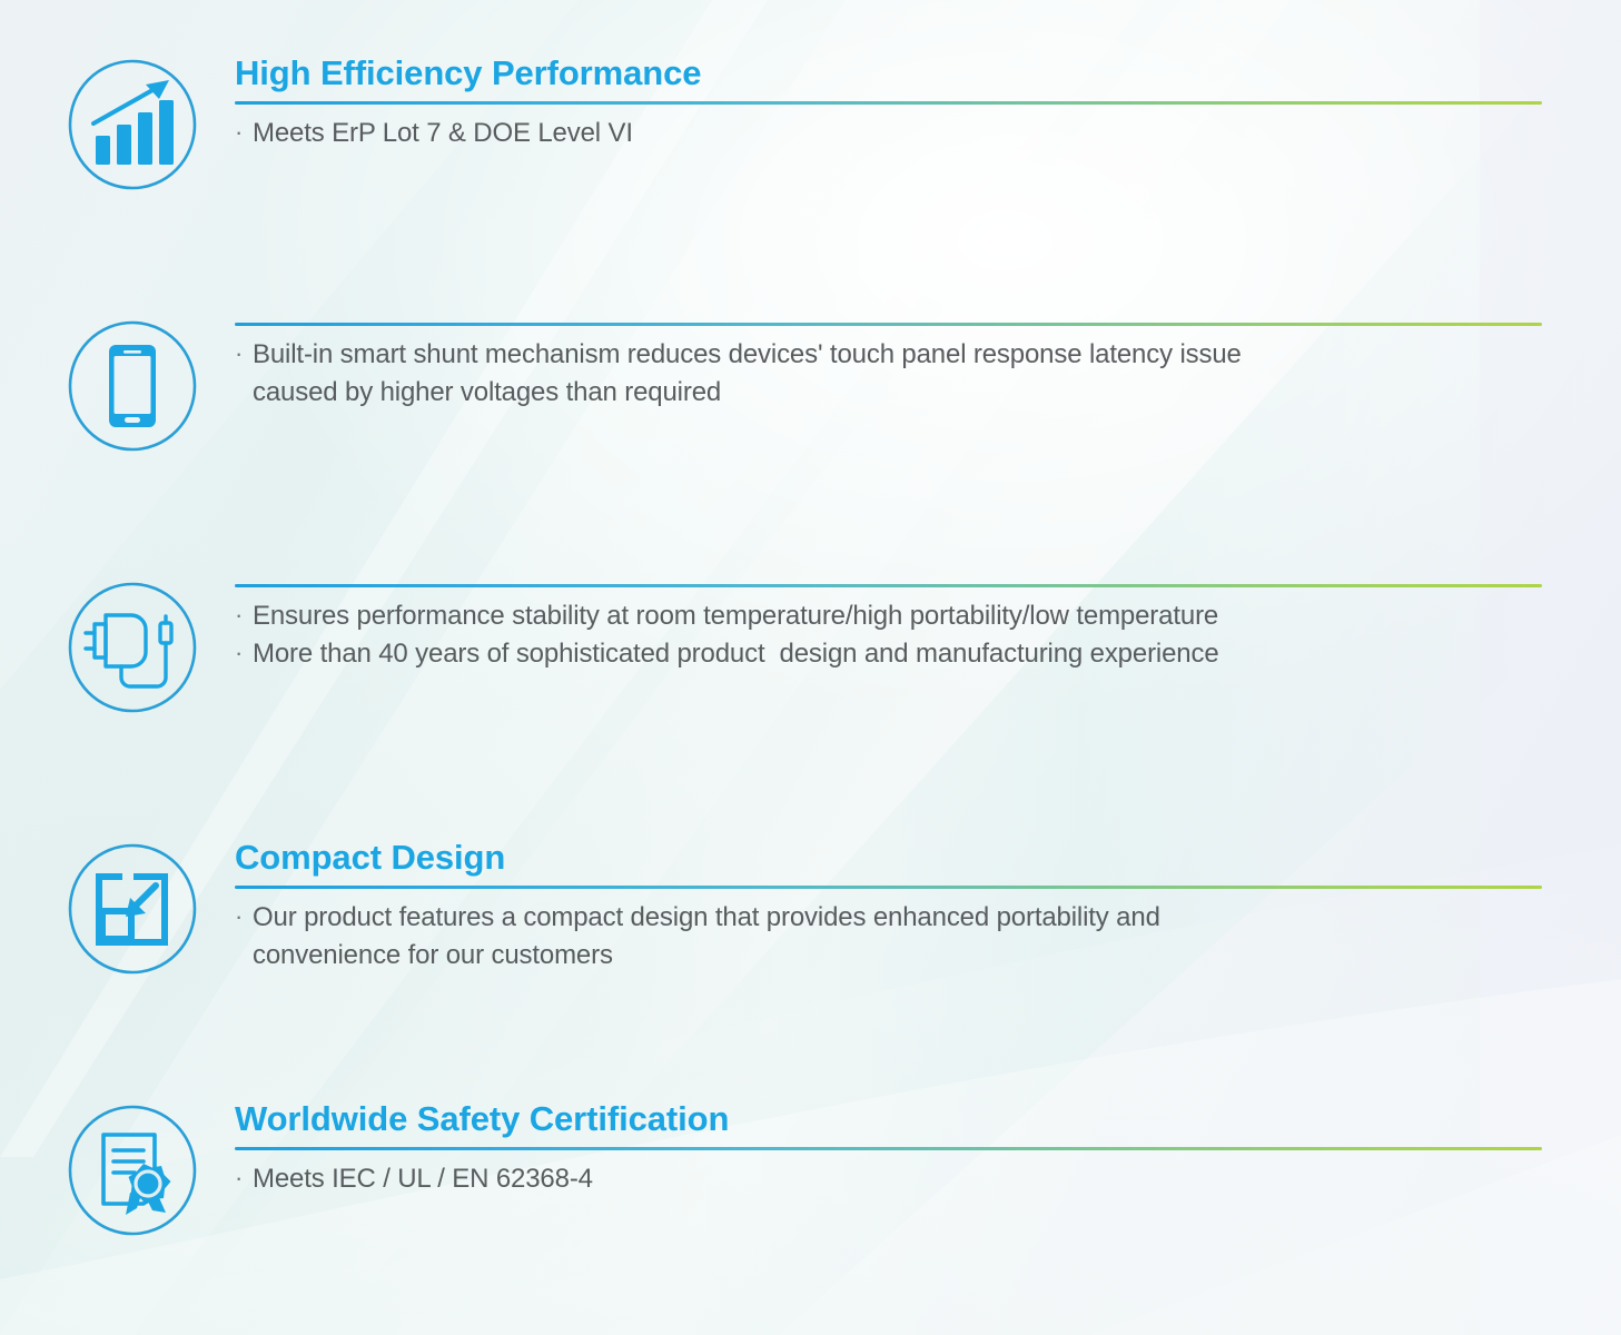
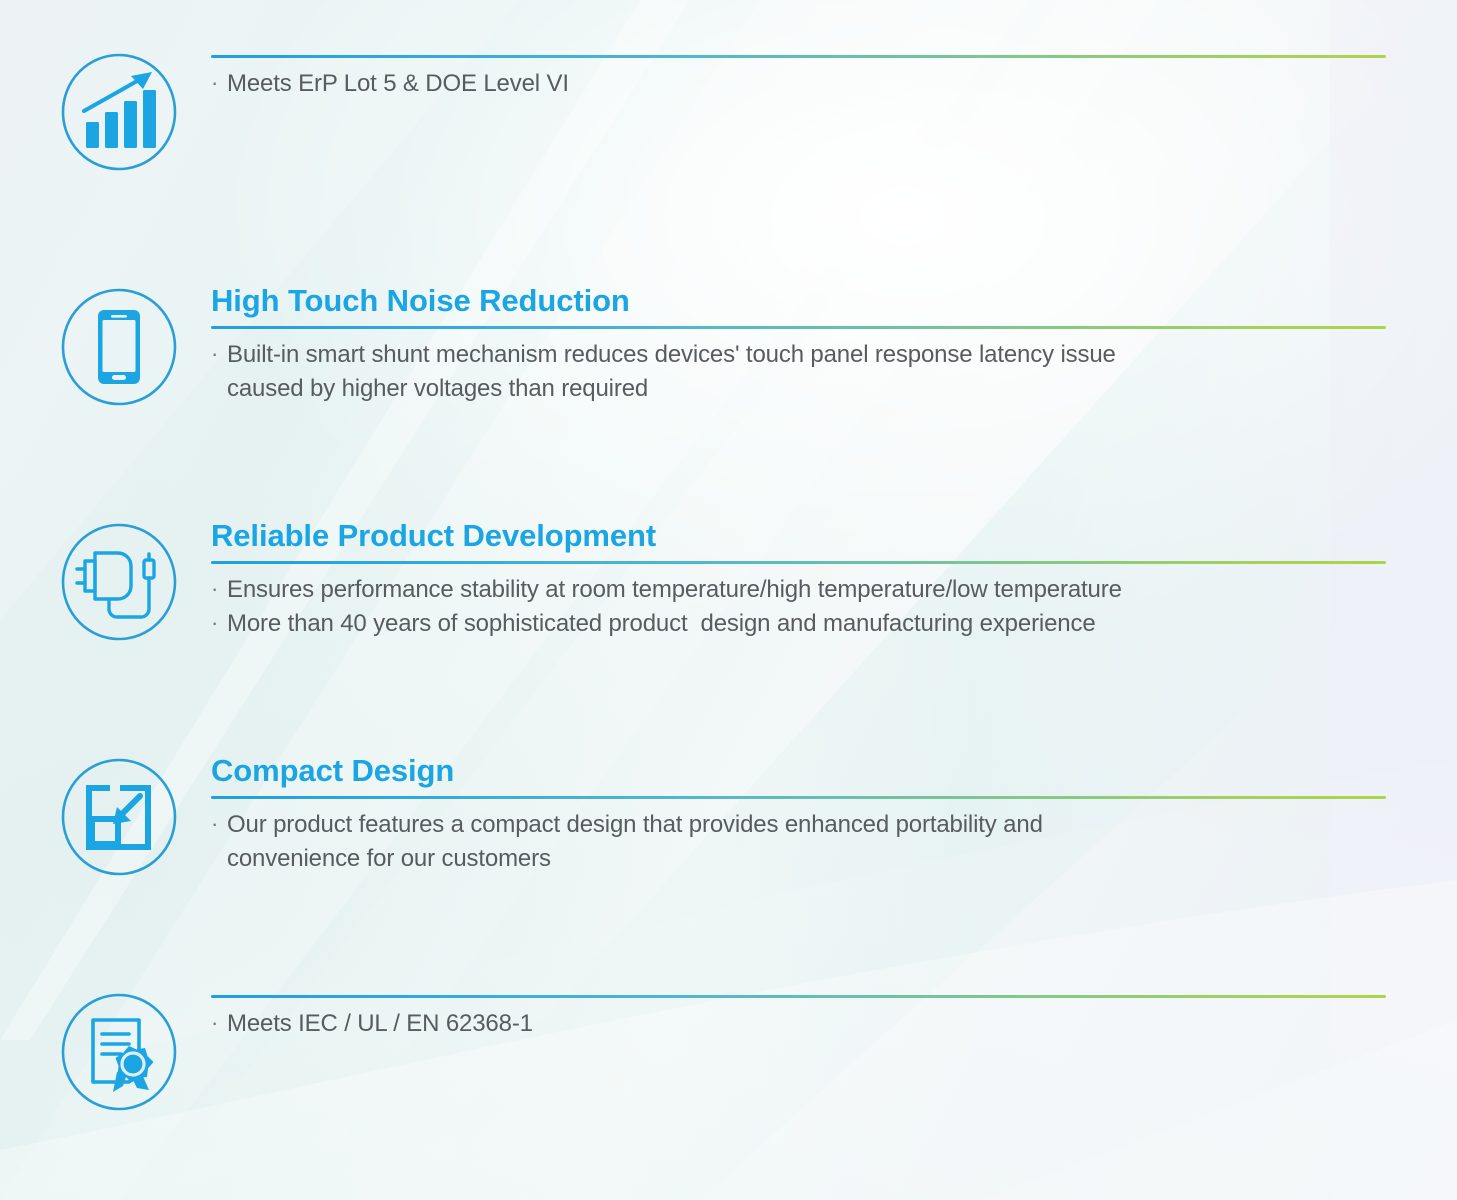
- High Efficiency Performance
  ·
- Meets ErP Lot 7 & DOE Level VI
+ Meets ErP Lot 5 & DOE Level VI
+ High Touch Noise Reduction
  ·
  Built-in smart shunt mechanism reduces devices' touch panel response latency issue
  caused by higher voltages than required
+ Reliable Product Development
  ·
- Ensures performance stability at room temperature/high portability/low temperature
+ Ensures performance stability at room temperature/high temperature/low temperature
  ·
  More than 40 years of sophisticated product design and manufacturing experience
  Compact Design
  ·
  Our product features a compact design that provides enhanced portability and
  convenience for our customers
- Worldwide Safety Certification
  ·
- Meets IEC / UL / EN 62368-4
+ Meets IEC / UL / EN 62368-1
